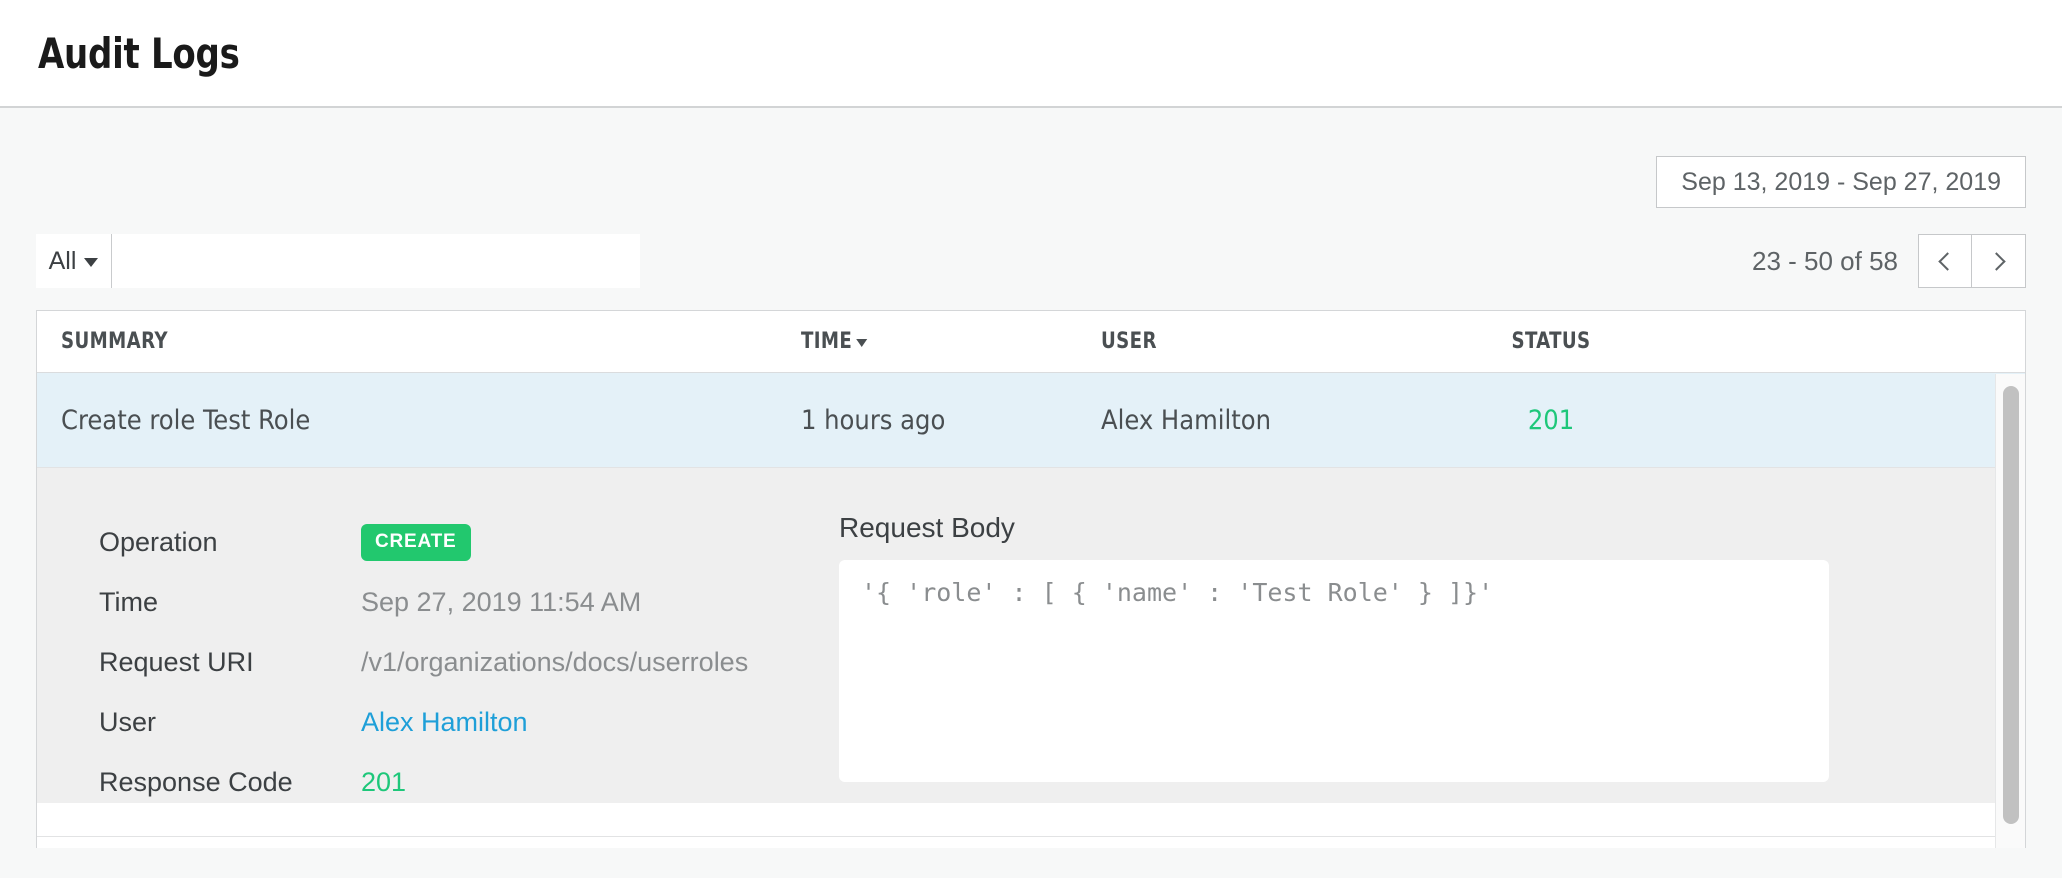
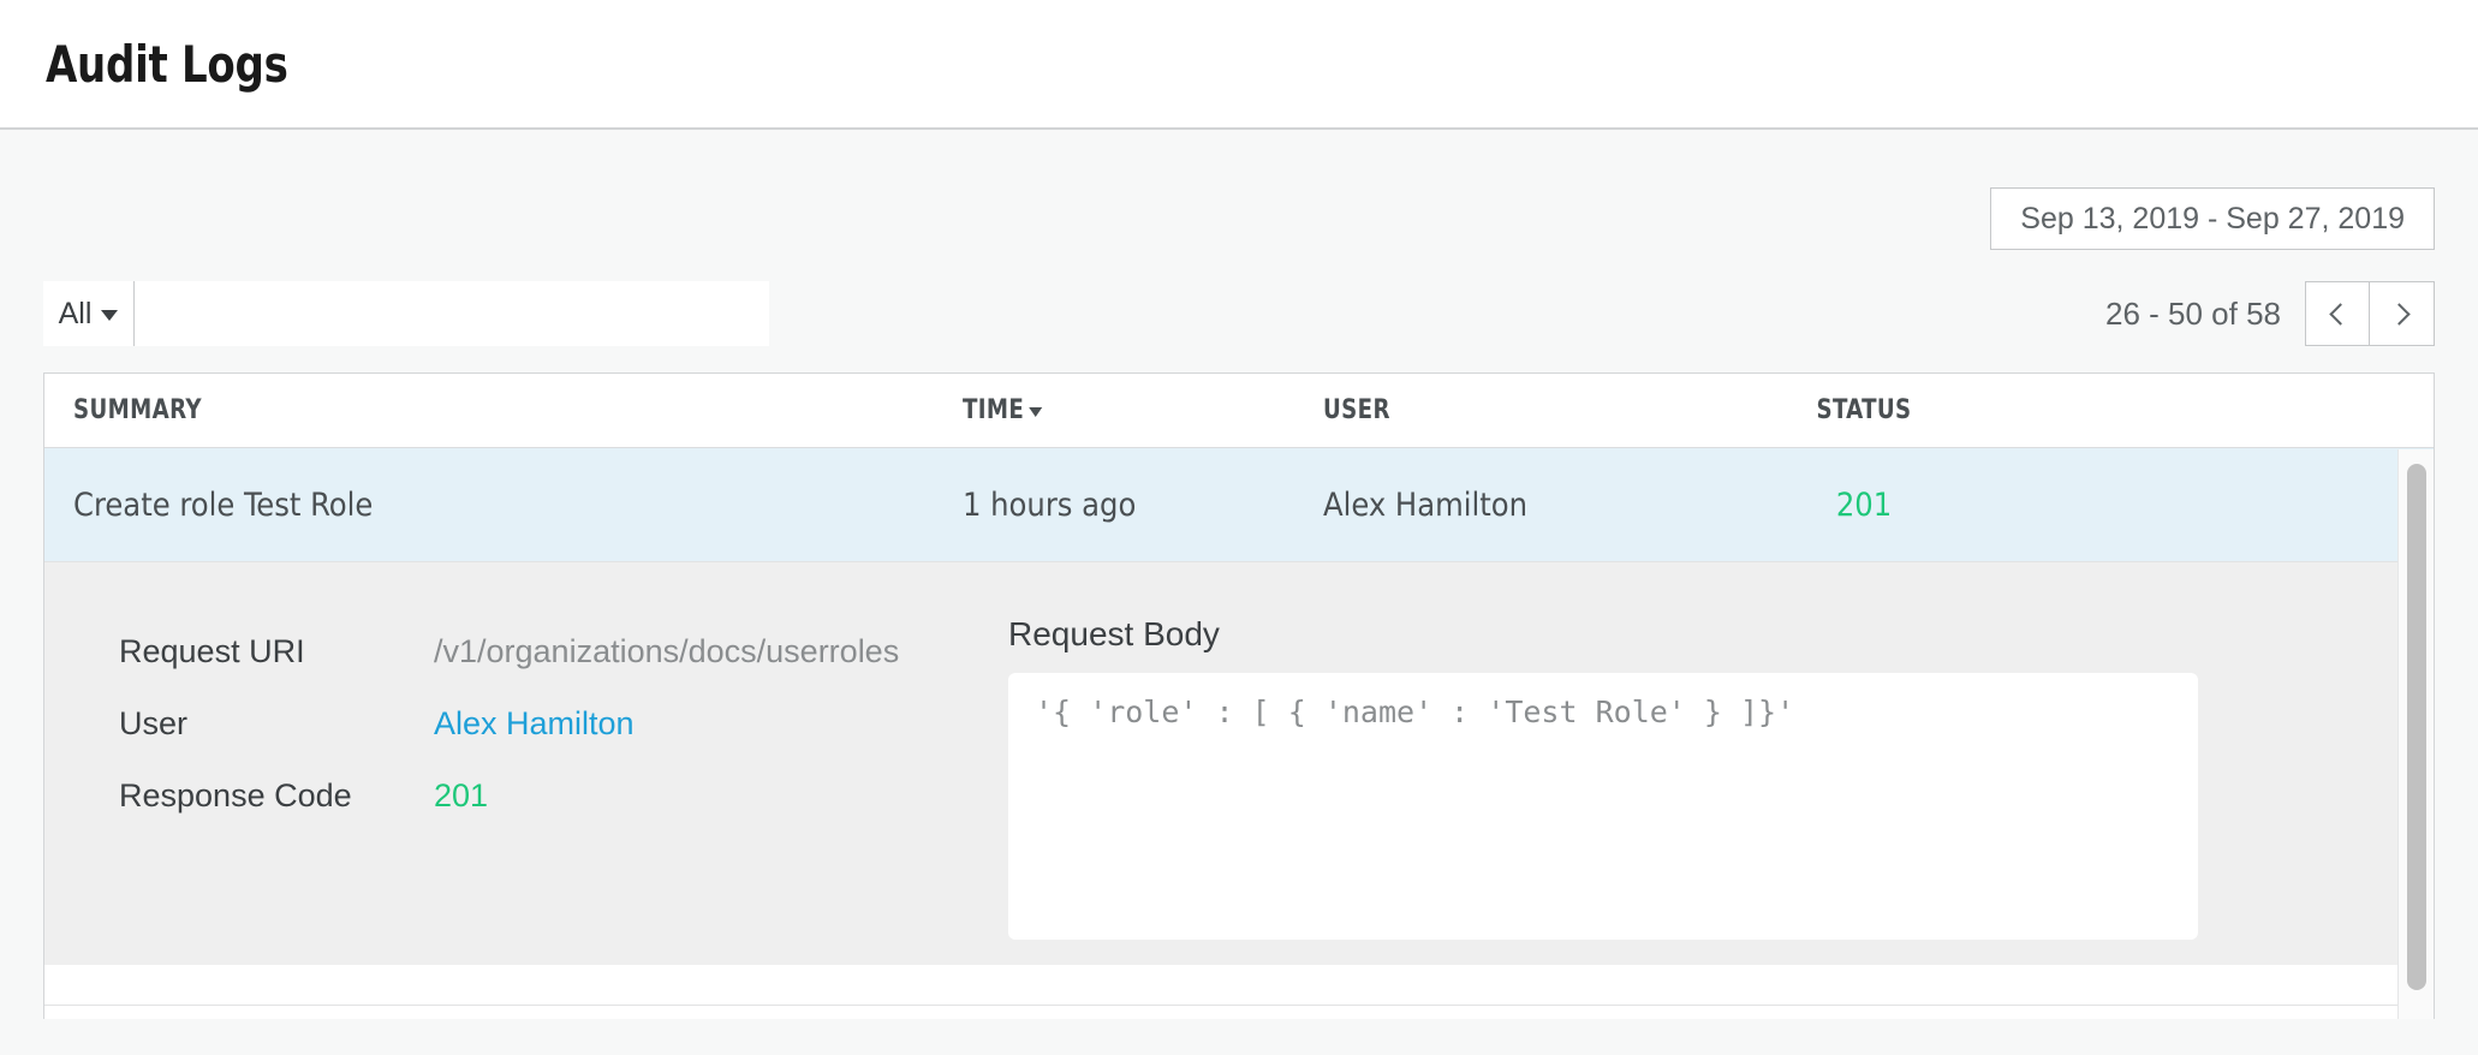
  Audit Logs
  Sep 13, 2019 - Sep 27, 2019
  All
- 23 - 50 of 58
+ 26 - 50 of 58
  SUMMARY
  TIME
  USER
  STATUS
  Create role Test Role
  1 hours ago
  Alex Hamilton
  201
- Operation
- CREATE
- Time
- Sep 27, 2019 11:54 AM
  Request URI
  /v1/organizations/docs/userroles
  User
  Alex Hamilton
  Response Code
  201
  Request Body
  '{ 'role' : [ { 'name' : 'Test Role' } ]}'
